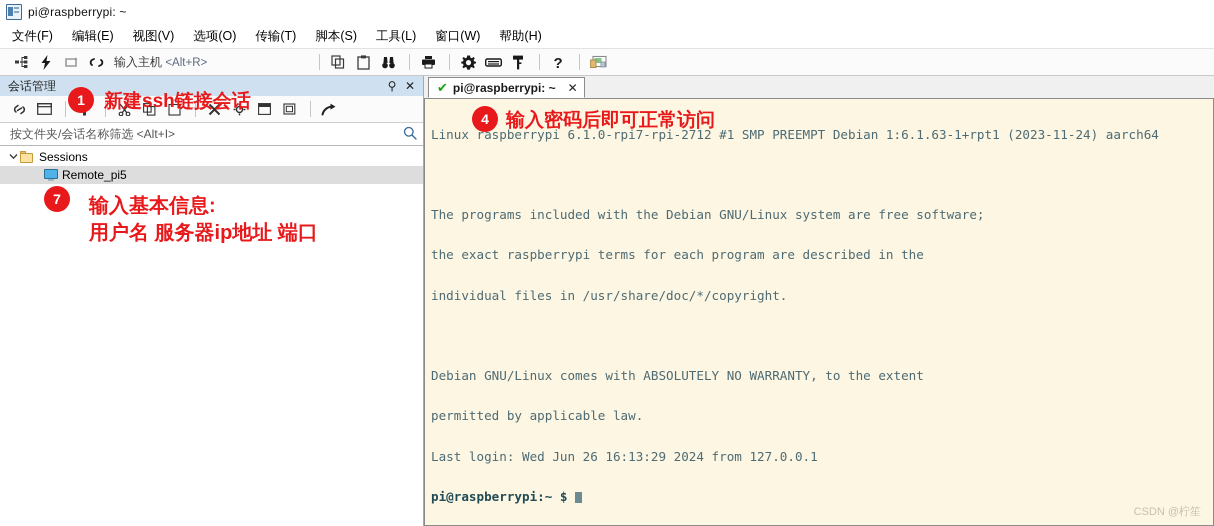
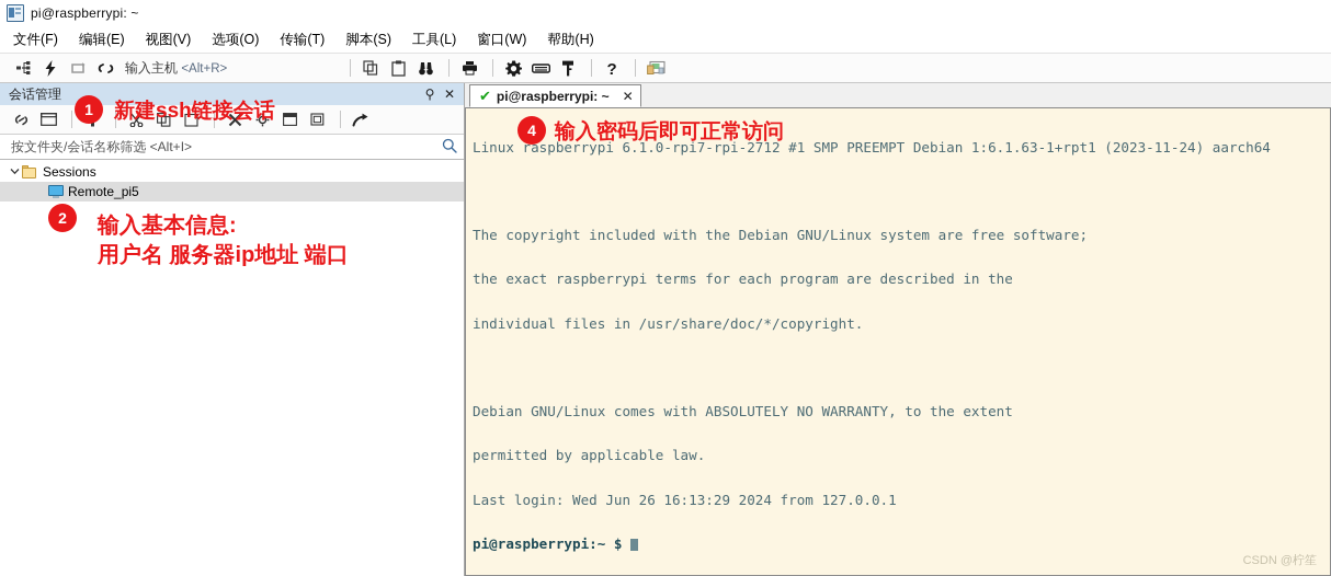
  pi@raspberrypi: ~
  文件(F)
  编辑(E)
  视图(V)
  选项(O)
  传输(T)
  脚本(S)
  工具(L)
  窗口(W)
  帮助(H)
  输入主机 <Alt+R>
  ?
  会话管理
  ⚲
  ✕
  按文件夹/会话名称筛选 <Alt+I>
  Sessions
  Remote_pi5
  1
  新建ssh链接会话
- 7
+ 2
  输入基本信息:
  用户名 服务器ip地址 端口
  ✔
  pi@raspberrypi: ~
  ✕
  Linux raspberrypi 6.1.0-rpi7-rpi-2712 #1 SMP PREEMPT Debian 1:6.1.63-1+rpt1 (2023-11-24) aarch64
- The programs included with the Debian GNU/Linux system are free software;
+ The copyright included with the Debian GNU/Linux system are free software;
  the exact raspberrypi terms for each program are described in the
  individual files in /usr/share/doc/*/copyright.
  Debian GNU/Linux comes with ABSOLUTELY NO WARRANTY, to the extent
  permitted by applicable law.
  Last login: Wed Jun 26 16:13:29 2024 from 127.0.0.1
  pi@raspberrypi:~ $
  CSDN @柠笙
  4
  输入密码后即可正常访问
